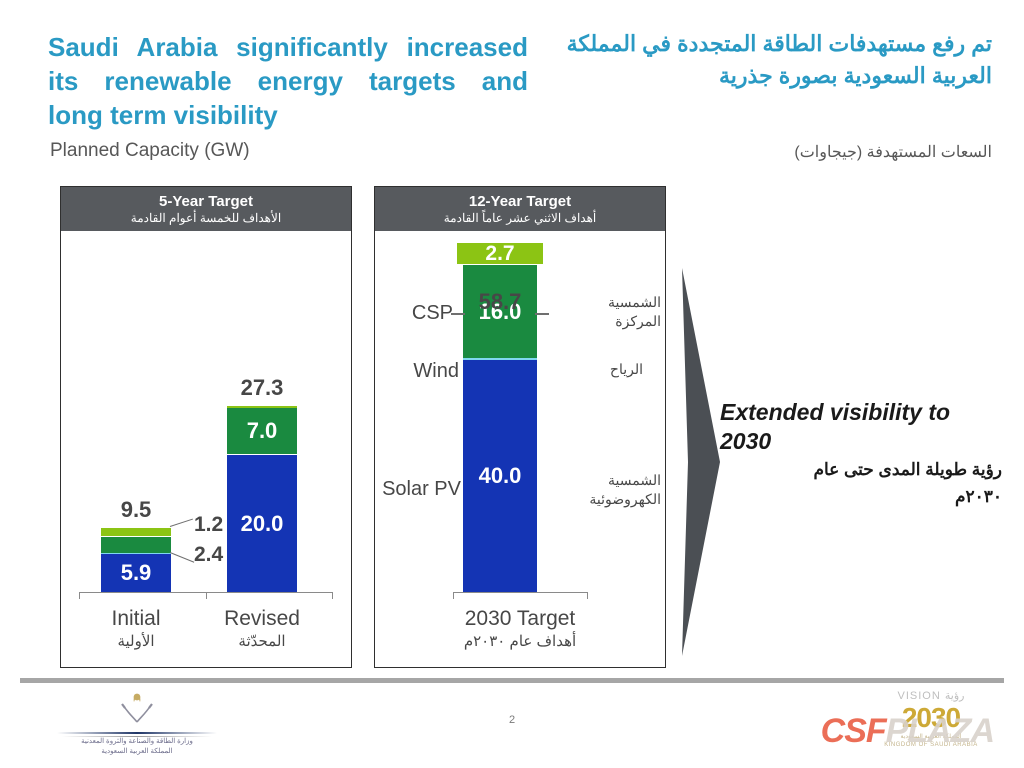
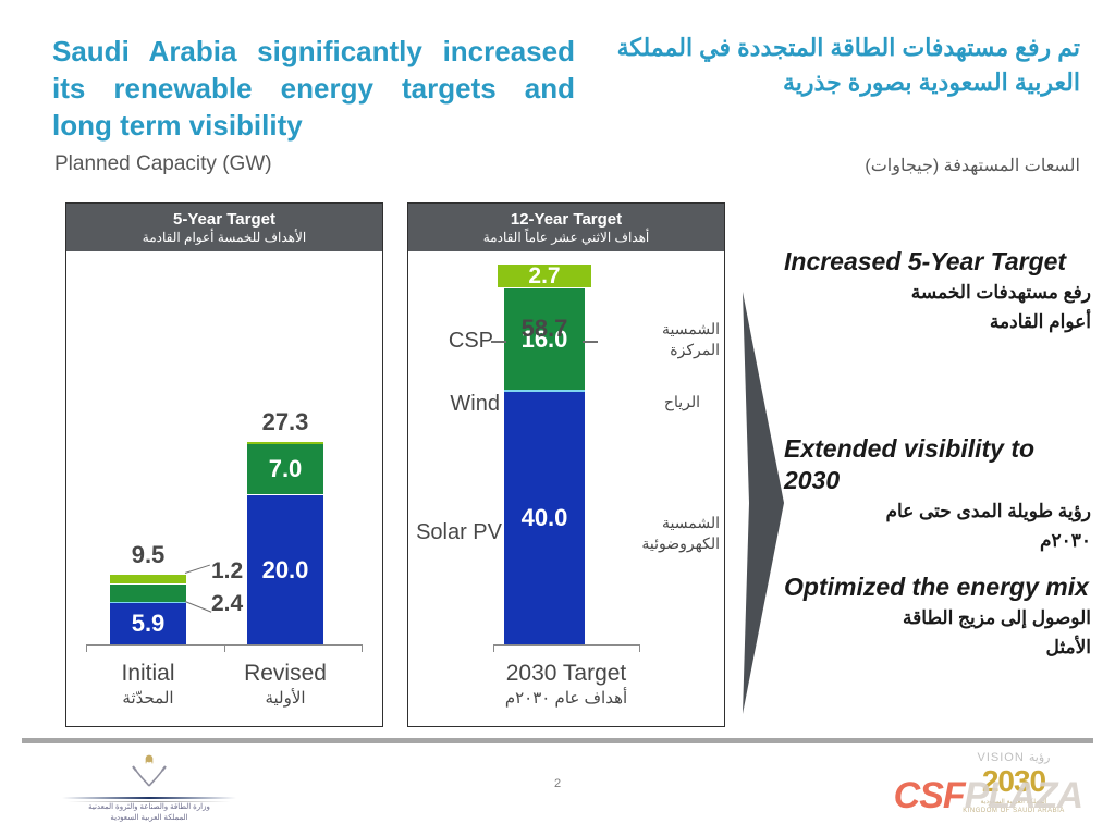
  Saudi Arabia significantly increased
  its renewable energy targets and
  long term visibility
  Planned Capacity (GW)
  تم رفع مستهدفات الطاقة المتجددة في المملكة العربية السعودية بصورة جذرية
  السعات المستهدفة (جيجاوات)
  5-Year Target
  الأهداف للخمسة أعوام القادمة
  5.9
  9.5
  Initial
- الأولية
+ المحدّثة
  1.2
  2.4
  7.0
  20.0
  27.3
  Revised
- المحدّثة
+ الأولية
  12-Year Target
  أهداف الاثني عشر عاماً القادمة
  2.7
  16.0
  40.0
  58.7
  CSP
  Wind
  Solar PV
  الشمسية
  المركزة
  الرياح
  الشمسية
  الكهروضوئية
  2030 Target
  أهداف عام ٢٠٣٠م
+ Increased 5-Year Target
+ رفع مستهدفات الخمسة
+ أعوام القادمة
  Extended visibility to 2030
  رؤية طويلة المدى حتى عام
  ٢٠٣٠م
+ Optimized the energy mix
+ الوصول إلى مزيج الطاقة
+ الأمثل
  2
  VISION رؤية
  2030
  CSFPLAZA
